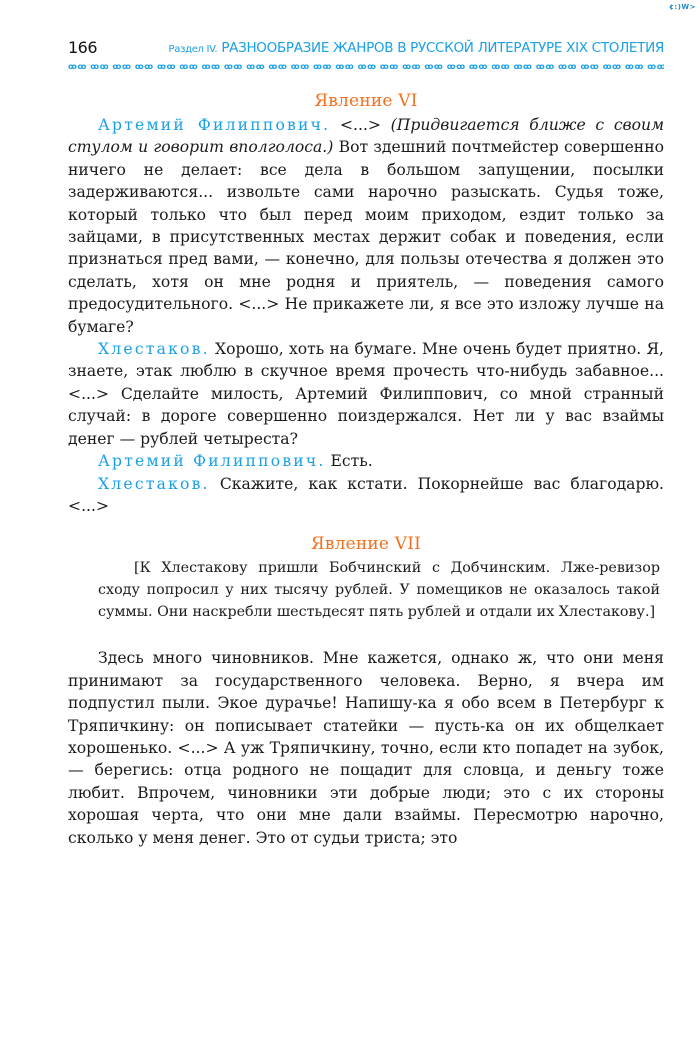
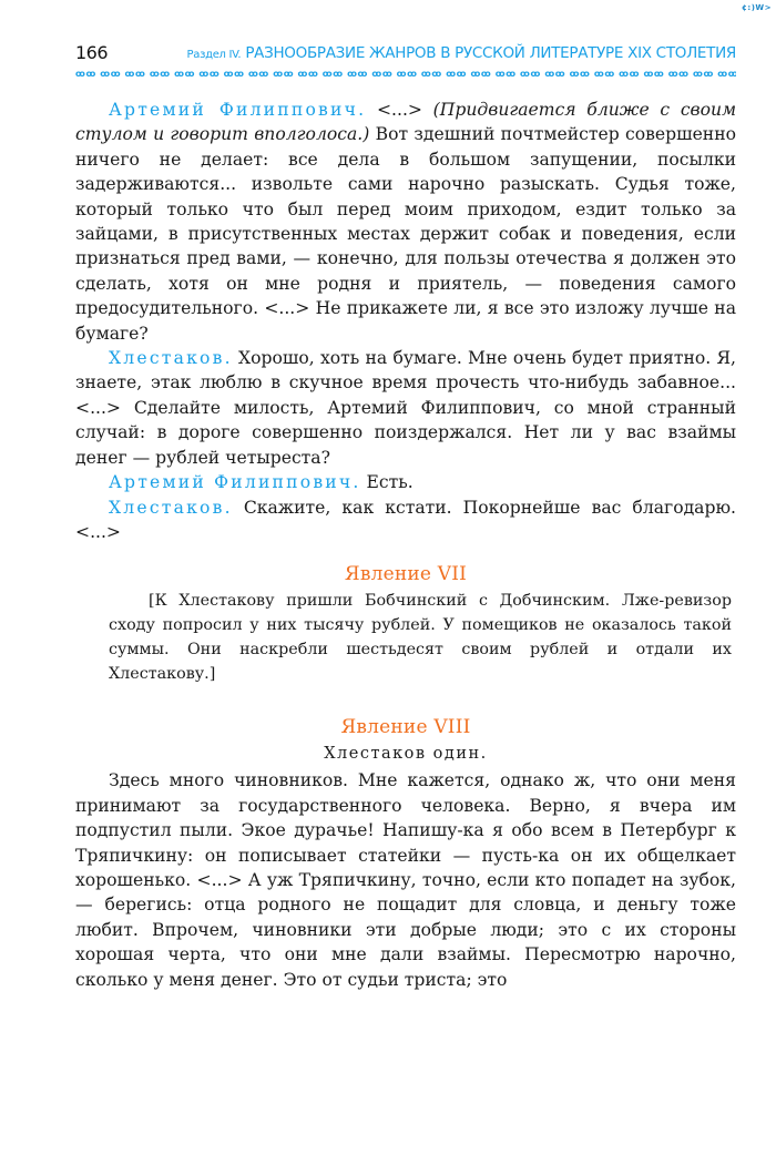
  ¢:)W>
  166
  Раздел IV. РАЗНООБРАЗИЕ ЖАНРОВ В РУССКОЙ ЛИТЕРАТУРЕ XIX СТОЛЕТИЯ
  ꝏꝏ ꝏꝏ ꝏꝏ ꝏꝏ ꝏꝏ ꝏꝏ ꝏꝏ ꝏꝏ ꝏꝏ ꝏꝏ ꝏꝏ ꝏꝏ ꝏꝏ ꝏꝏ ꝏꝏ ꝏꝏ ꝏꝏ ꝏꝏ ꝏꝏ ꝏꝏ ꝏꝏ ꝏꝏ ꝏꝏ ꝏꝏ ꝏꝏ ꝏꝏ ꝏꝏ
- Явление VI
  Артемий Филиппович. <...> (Придвигается ближе с своим стулом и говорит вполголоса.) Вот здешний почтмейстер совершенно ничего не делает: все дела в большом запущении, посылки задерживаются... извольте сами нарочно разыскать. Судья тоже, который только что был перед моим приходом, ездит только за зайцами, в присутственных местах держит собак и поведения, если признаться пред вами, — конечно, для пользы отечества я должен это сделать, хотя он мне родня и приятель, — поведения самого предосудительного. <...> Не прикажете ли, я все это изложу лучше на бумаге?
  Хлестаков. Хорошо, хоть на бумаге. Мне очень будет приятно. Я, знаете, этак люблю в скучное время прочесть что-нибудь забавное... <...> Сделайте милость, Артемий Филиппович, со мной странный случай: в дороге совершенно поиздержался. Нет ли у вас взаймы денег — рублей четыреста?
  Артемий Филиппович. Есть.
  Хлестаков. Скажите, как кстати. Покорнейше вас благодарю. <...>
  Явление VII
- [К Хлестакову пришли Бобчинский с Добчинским. Лже-ревизор сходу попросил у них тысячу рублей. У помещиков не оказалось такой суммы. Они наскребли шестьдесят пять рублей и отдали их Хлестакову.]
+ [К Хлестакову пришли Бобчинский с Добчинским. Лже-ревизор сходу попросил у них тысячу рублей. У помещиков не оказалось такой суммы. Они наскребли шестьдесят своим рублей и отдали их Хлестакову.]
+ Явление VIII
+ Хлестаков один.
  Здесь много чиновников. Мне кажется, однако ж, что они меня принимают за государственного человека. Верно, я вчера им подпустил пыли. Экое дурачье! Напишу-ка я обо всем в Петербург к Тряпичкину: он пописывает статейки — пусть-ка он их общелкает хорошенько. <...> А уж Тряпичкину, точно, если кто попадет на зубок, — берегись: отца родного не пощадит для словца, и деньгу тоже любит. Впрочем, чиновники эти добрые люди; это с их стороны хорошая черта, что они мне дали взаймы. Пересмотрю нарочно, сколько у меня денег. Это от судьи триста; это
